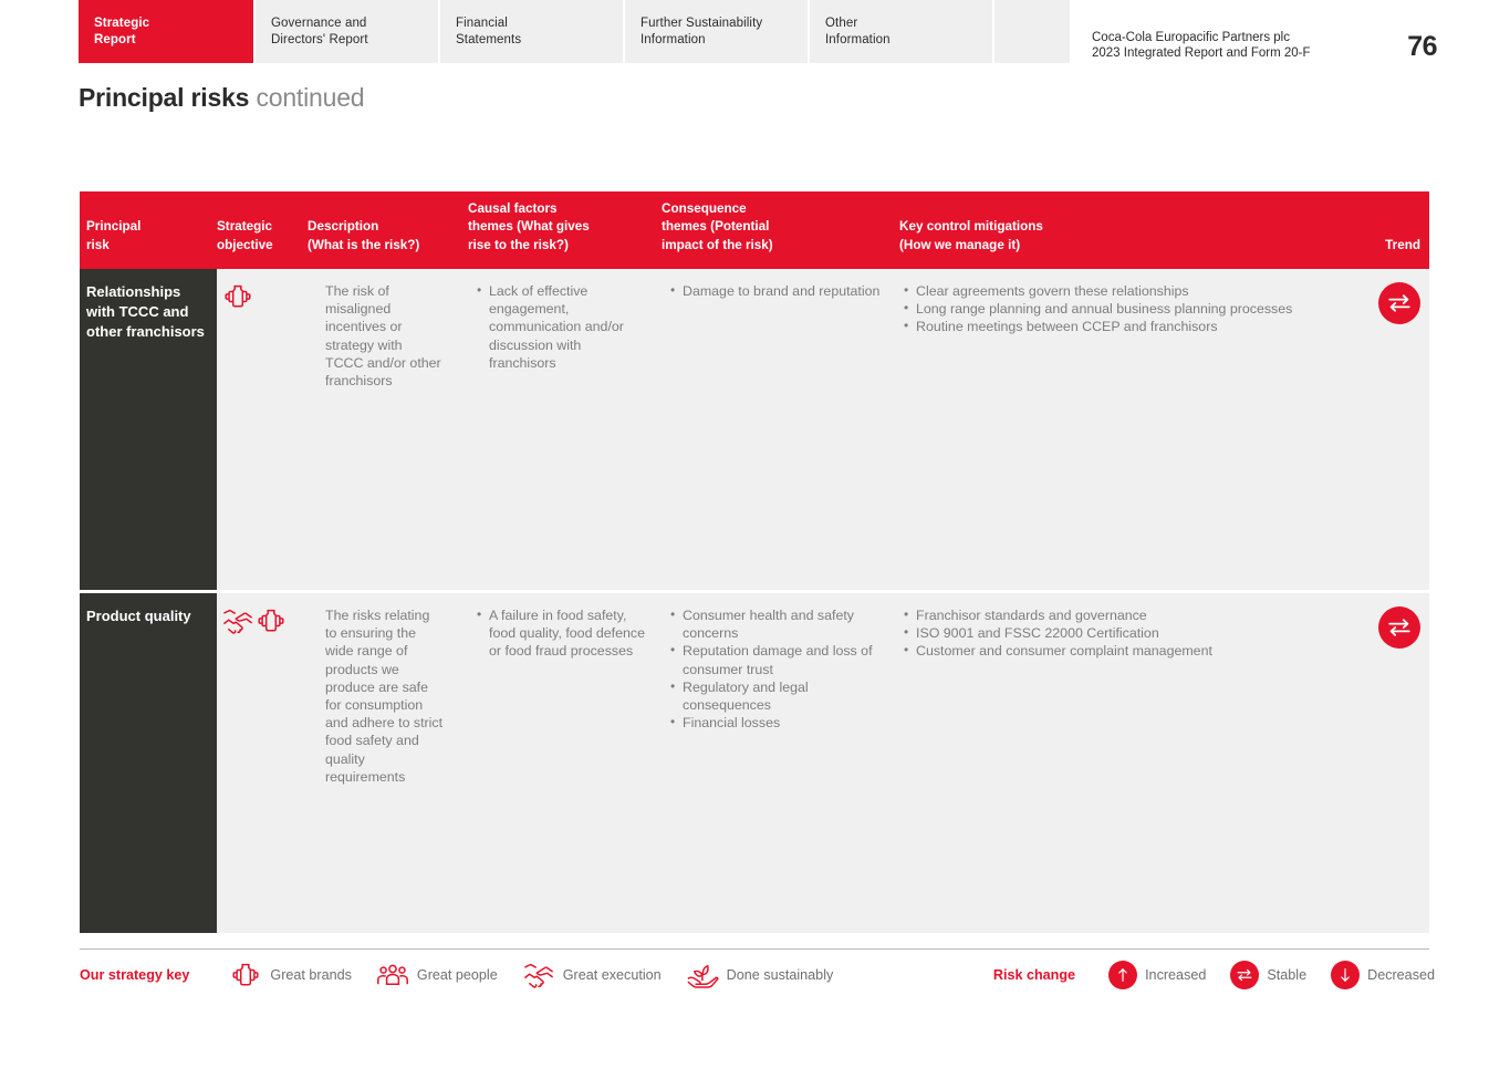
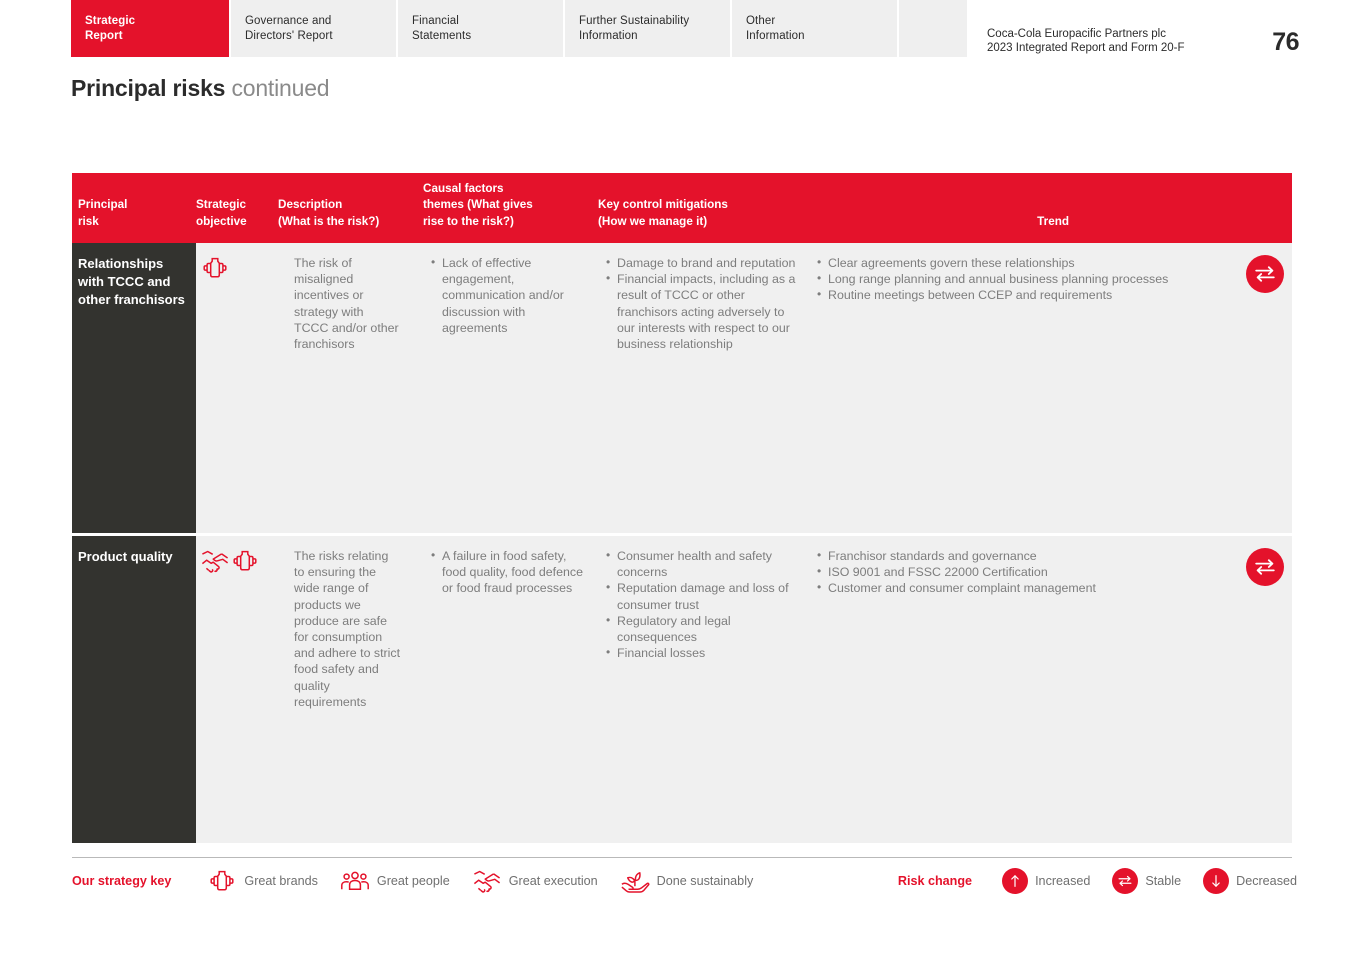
  Strategic
  Report
  Governance and
  Directors' Report
  Financial
  Statements
  Further Sustainability
  Information
  Other
  Information
  Coca-Cola Europacific Partners plc
  2023 Integrated Report and Form 20-F
  76
  Principal risks continued
  Principal
  risk
  Strategic
  objective
  Description
  (What is the risk?)
  Causal factors
  themes (What gives
  rise to the risk?)
- Consequence
- themes (Potential
- impact of the risk)
  Key control mitigations
  (How we manage it)
  Trend
  Relationships with TCCC and other franchisors
  The risk of misaligned incentives or strategy with TCCC and/or other franchisors
- Lack of effective engagement, communication and/or discussion with franchisors
+ Lack of effective engagement, communication and/or discussion with agreements
  Damage to brand and reputation
+ Financial impacts, including as a result of TCCC or other franchisors acting adversely to our interests with respect to our business relationship
  Clear agreements govern these relationships
  Long range planning and annual business planning processes
- Routine meetings between CCEP and franchisors
+ Routine meetings between CCEP and requirements
  Product quality
  The risks relating to ensuring the wide range of products we produce are safe for consumption and adhere to strict food safety and quality requirements
  A failure in food safety, food quality, food defence or food fraud processes
  Consumer health and safety concerns
  Reputation damage and loss of consumer trust
  Regulatory and legal consequences
  Financial losses
  Franchisor standards and governance
  ISO 9001 and FSSC 22000 Certification
  Customer and consumer complaint management
  Our strategy key
  Great brands
  Great people
  Great execution
  Done sustainably
  Risk change
  Increased
  Stable
  Decreased
